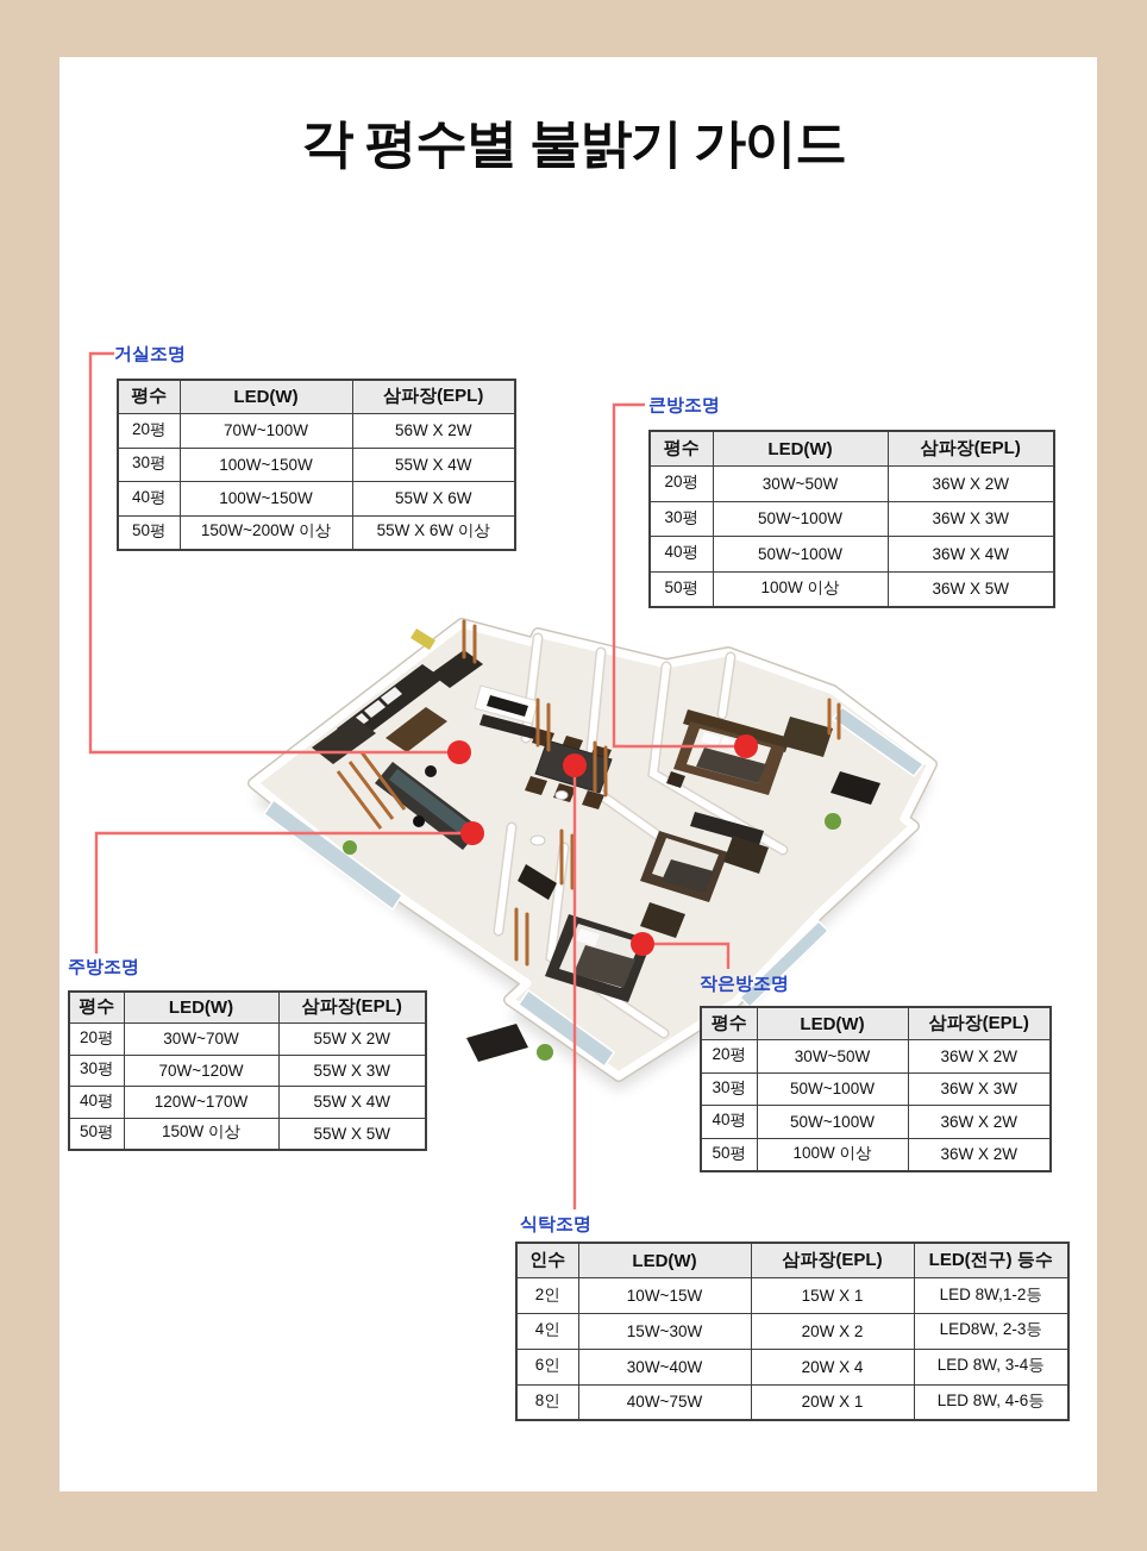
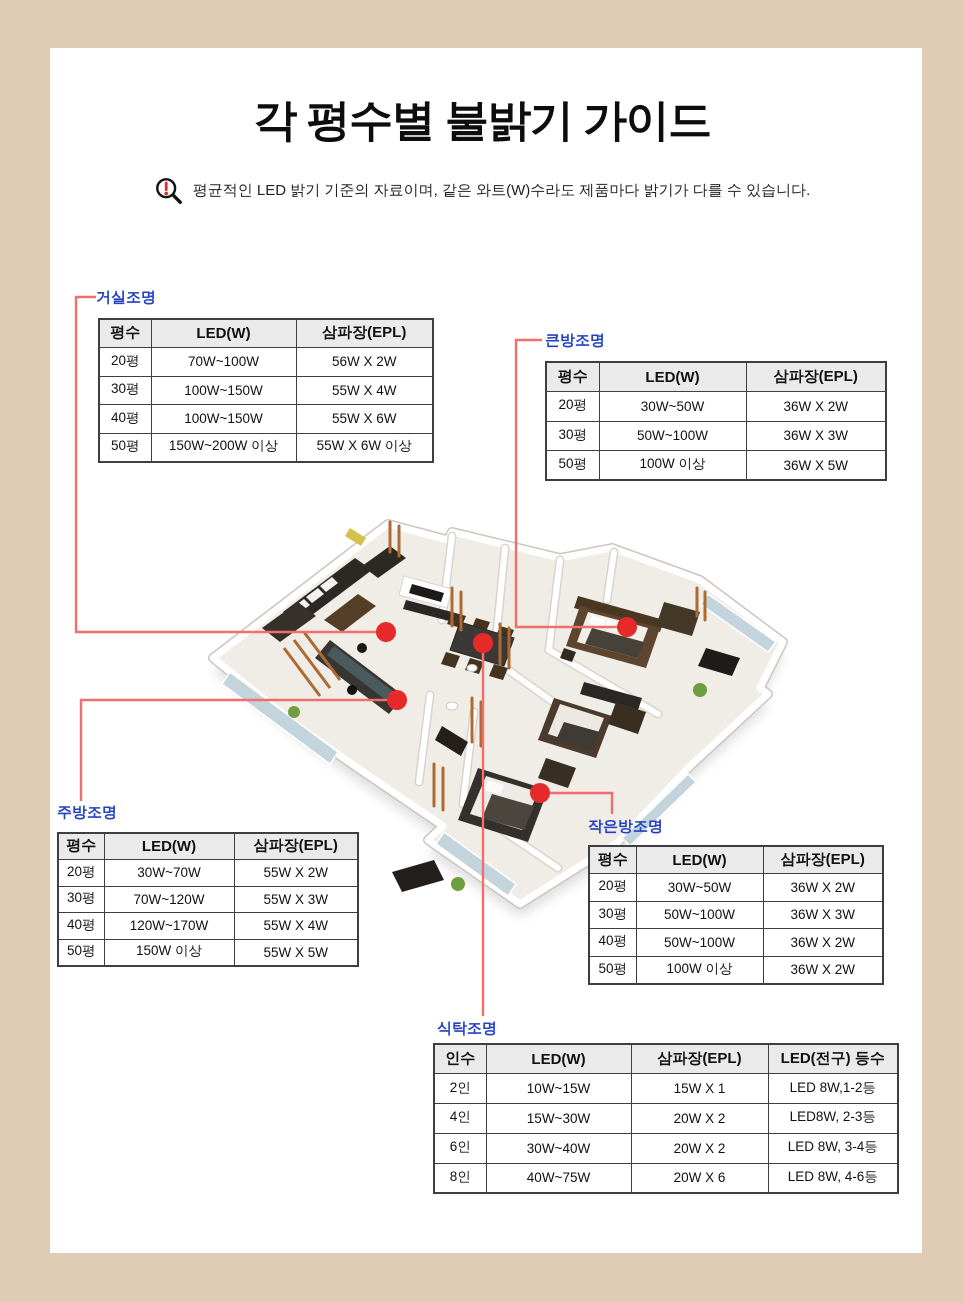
  각 평수별 불밝기 가이드
+ 평균적인 LED 밝기 기준의 자료이며, 같은 와트(W)수라도 제품마다 밝기가 다를 수 있습니다.
  거실조명
  큰방조명
  주방조명
  작은방조명
  식탁조명
  평수	LED(W)	삼파장(EPL)
  20평	70W~100W	56W X 2W
  30평	100W~150W	55W X 4W
  40평	100W~150W	55W X 6W
  50평	150W~200W 이상	55W X 6W 이상
  평수	LED(W)	삼파장(EPL)
  20평	30W~50W	36W X 2W
  30평	50W~100W	36W X 3W
- 40평	50W~100W	36W X 4W
  50평	100W 이상	36W X 5W
  평수	LED(W)	삼파장(EPL)
  20평	30W~70W	55W X 2W
  30평	70W~120W	55W X 3W
  40평	120W~170W	55W X 4W
  50평	150W 이상	55W X 5W
  평수	LED(W)	삼파장(EPL)
  20평	30W~50W	36W X 2W
  30평	50W~100W	36W X 3W
  40평	50W~100W	36W X 2W
  50평	100W 이상	36W X 2W
  인수	LED(W)	삼파장(EPL)	LED(전구) 등수
  2인	10W~15W	15W X 1	LED 8W,1-2등
  4인	15W~30W	20W X 2	LED8W, 2-3등
- 6인	30W~40W	20W X 4	LED 8W, 3-4등
+ 6인	30W~40W	20W X 2	LED 8W, 3-4등
- 8인	40W~75W	20W X 1	LED 8W, 4-6등
+ 8인	40W~75W	20W X 6	LED 8W, 4-6등
